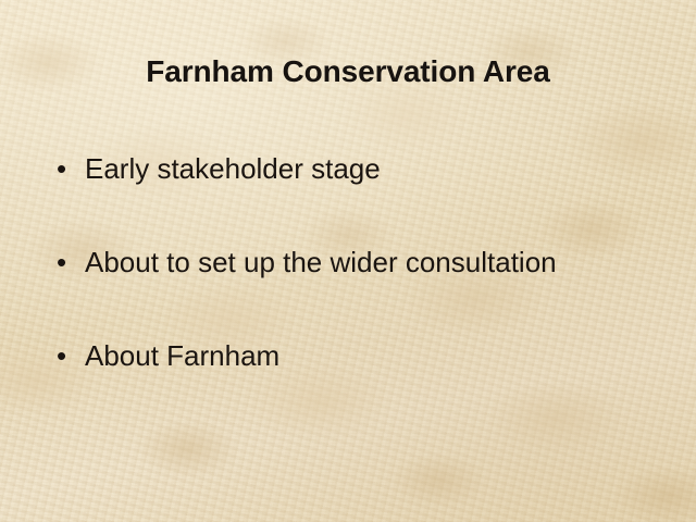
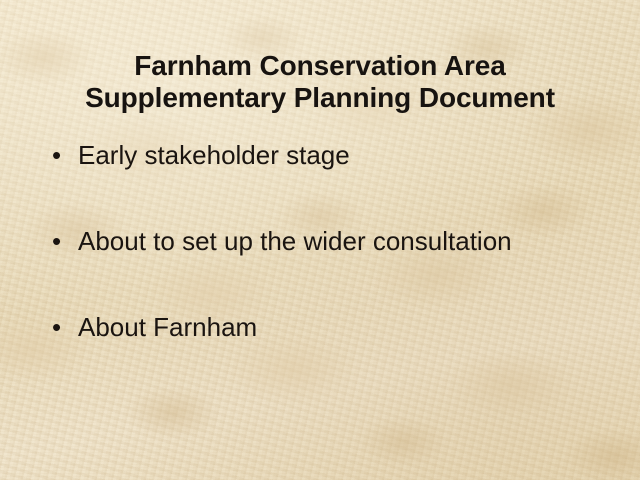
  Farnham Conservation Area
+ Supplementary Planning Document
  •
  Early stakeholder stage
  •
  About to set up the wider consultation
  •
  About Farnham
